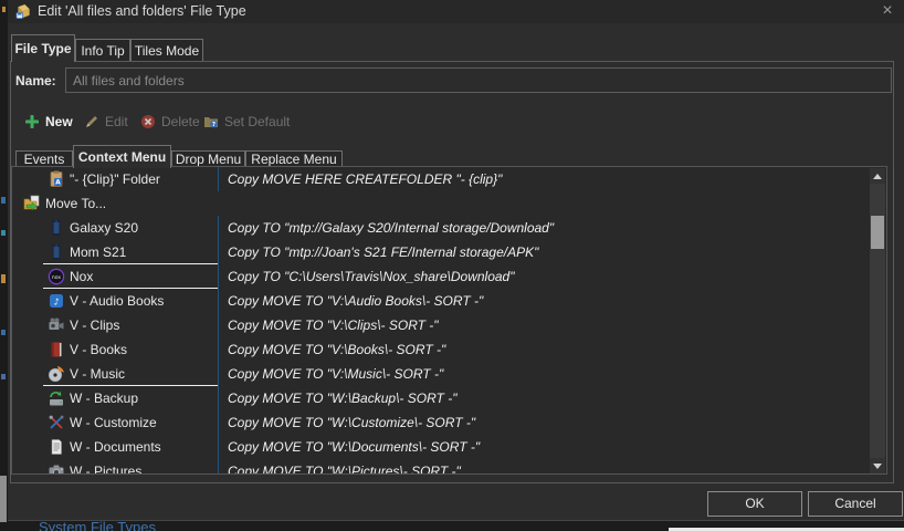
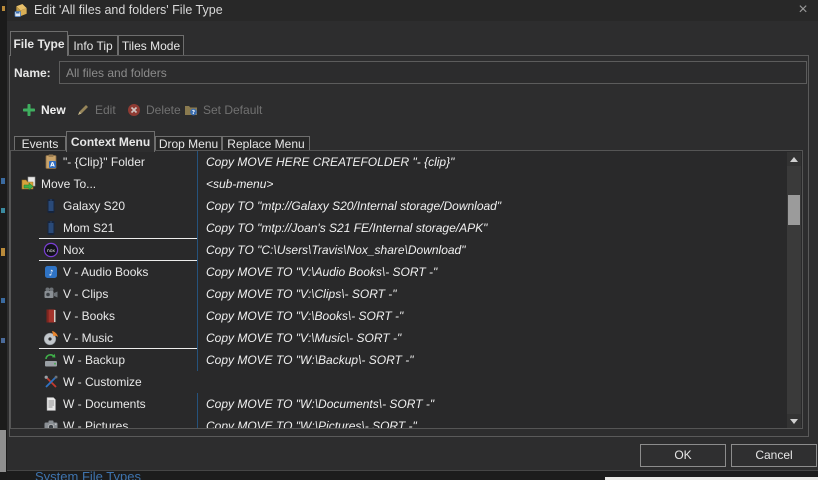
  System File Types
  Edit 'All files and folders' File Type
  ×
  File Type
  Info Tip
  Tiles Mode
  Name:
  All files and folders
  New
  Edit
  Delete
  Set Default
  Events
  Context Menu
  Drop Menu
  Replace Menu
  "- {Clip}" Folder
  Copy MOVE HERE CREATEFOLDER "- {clip}"
  Move To...
+ <sub-menu>
  Galaxy S20
  Copy TO "mtp://Galaxy S20/Internal storage/Download"
  Mom S21
  Copy TO "mtp://Joan's S21 FE/Internal storage/APK"
  Nox
  Copy TO "C:\Users\Travis\Nox_share\Download"
  ♪
  V - Audio Books
  Copy MOVE TO "V:\Audio Books\- SORT -"
  V - Clips
  Copy MOVE TO "V:\Clips\- SORT -"
  V - Books
  Copy MOVE TO "V:\Books\- SORT -"
  V - Music
  Copy MOVE TO "V:\Music\- SORT -"
  W - Backup
  Copy MOVE TO "W:\Backup\- SORT -"
  W - Customize
- Copy MOVE TO "W:\Customize\- SORT -"
  W - Documents
  Copy MOVE TO "W:\Documents\- SORT -"
  W - Pictures
  Copy MOVE TO "W:\Pictures\- SORT -"
  OK
  Cancel
